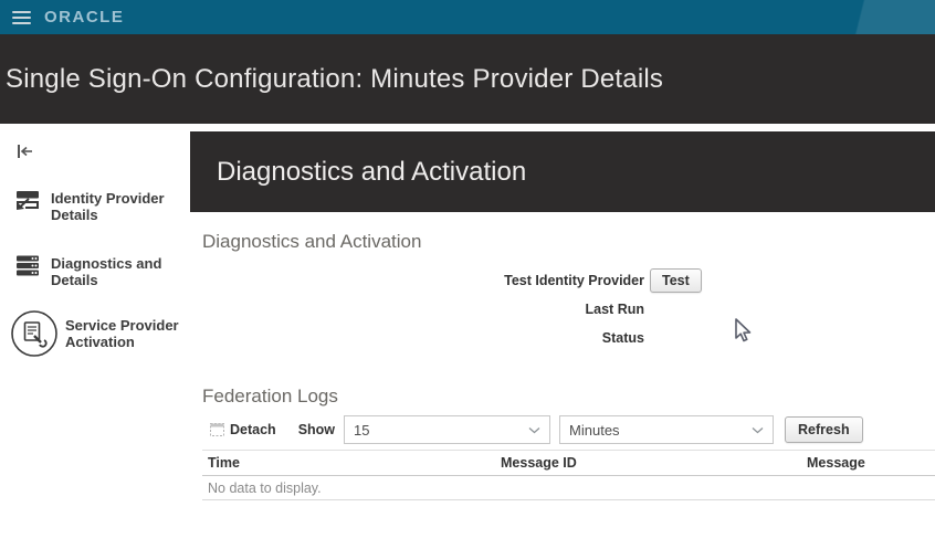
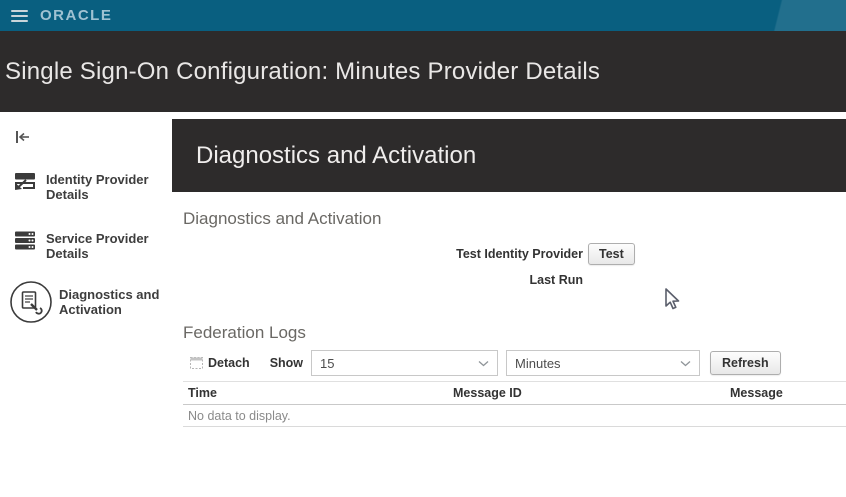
  ORACLE
  Single Sign-On Configuration: Minutes Provider Details
  Identity Provider
  Details
- Diagnostics and
+ Service Provider
  Details
- Service Provider
+ Diagnostics and
  Activation
  Diagnostics and Activation
  Diagnostics and Activation
  Test Identity Provider
  Test
  Last Run
- Status
  Federation Logs
  Detach
  Show
  15
  Minutes
  Refresh
  Time
  Message ID
  Message
  No data to display.
